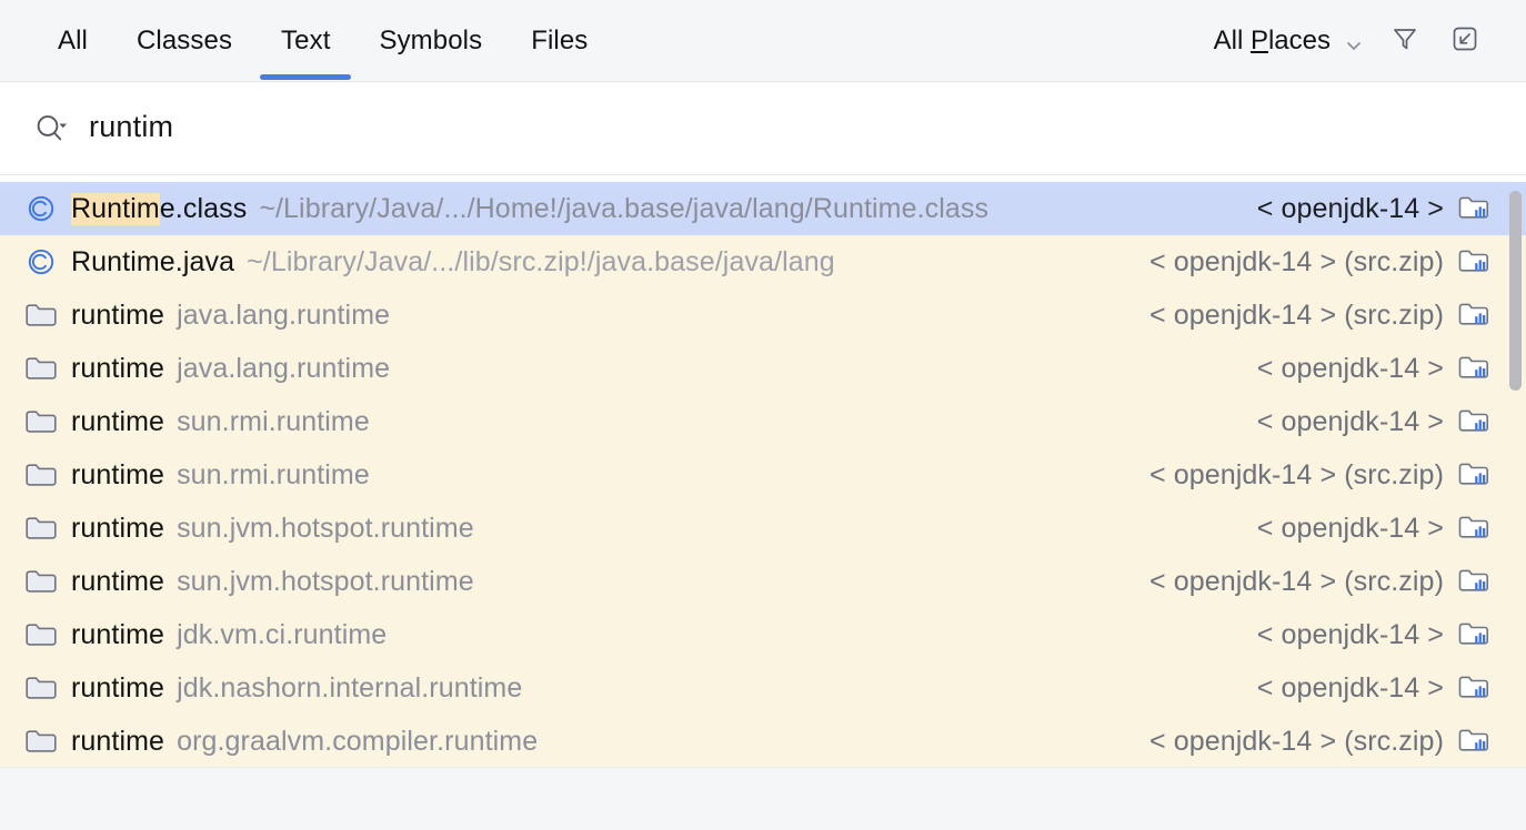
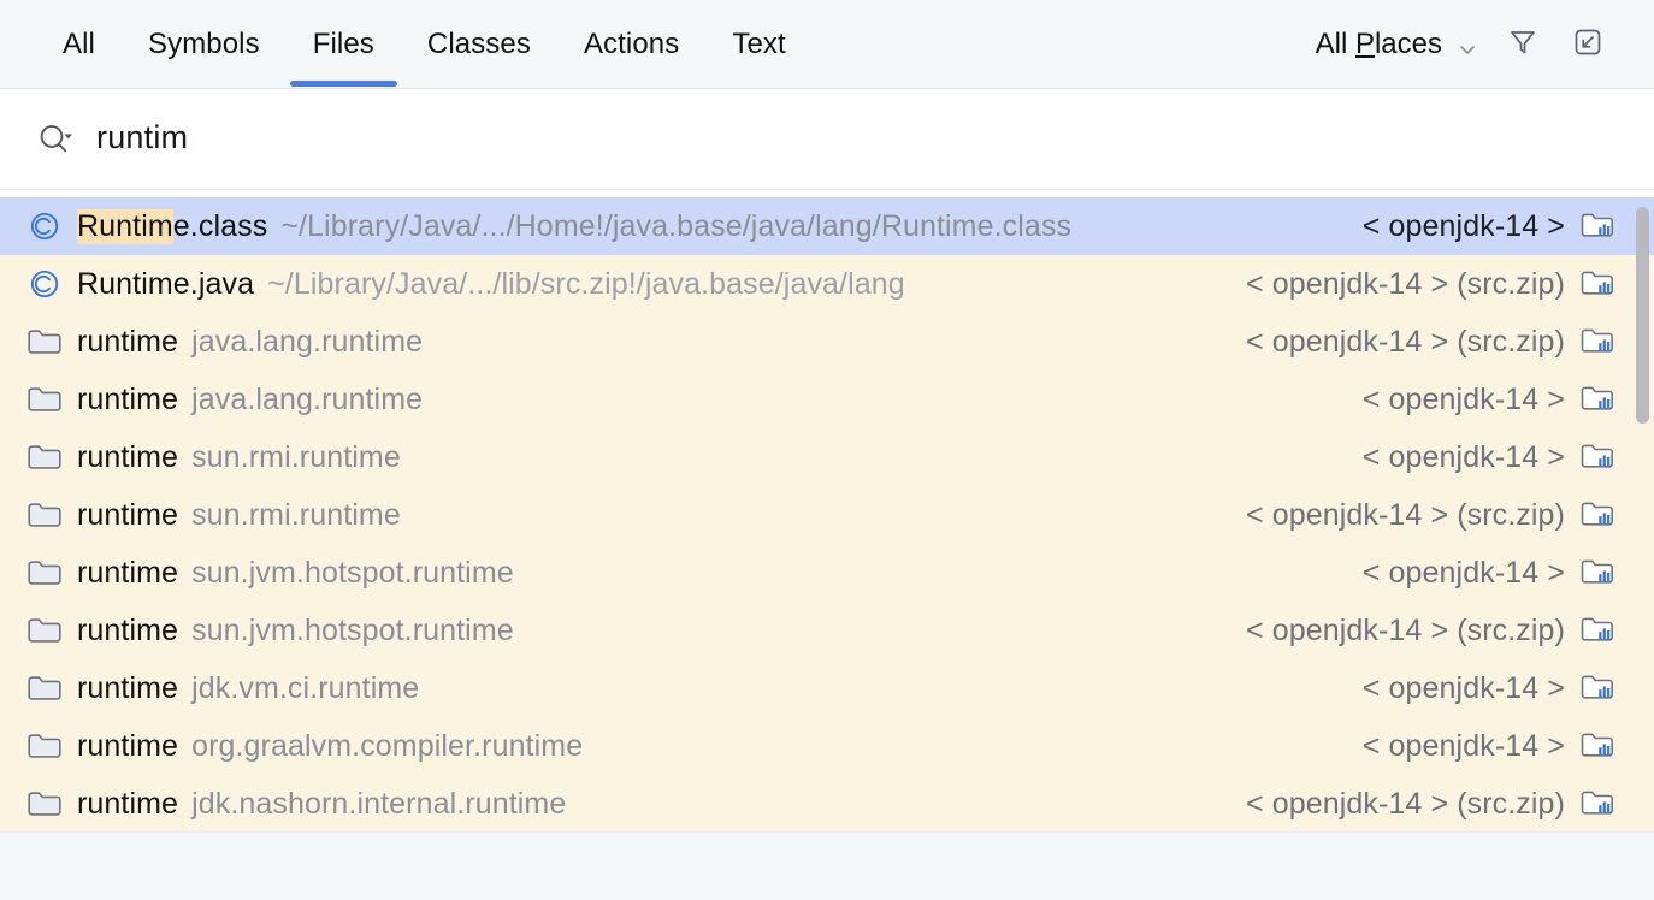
  All
- Classes
+ Symbols
- Text
+ Files
- Symbols
+ Classes
+ Actions
- Files
+ Text
  All Places
  runtim
  Runtime.class
  ~/Library/Java/.../Home!/java.base/java/lang/Runtime.class
  < openjdk-14 >
  Runtime.java
  ~/Library/Java/.../lib/src.zip!/java.base/java/lang
  < openjdk-14 > (src.zip)
  runtime
  java.lang.runtime
  < openjdk-14 > (src.zip)
  runtime
  java.lang.runtime
  < openjdk-14 >
  runtime
  sun.rmi.runtime
  < openjdk-14 >
  runtime
  sun.rmi.runtime
  < openjdk-14 > (src.zip)
  runtime
  sun.jvm.hotspot.runtime
  < openjdk-14 >
  runtime
  sun.jvm.hotspot.runtime
  < openjdk-14 > (src.zip)
  runtime
  jdk.vm.ci.runtime
  < openjdk-14 >
  runtime
- jdk.nashorn.internal.runtime
+ org.graalvm.compiler.runtime
  < openjdk-14 >
  runtime
- org.graalvm.compiler.runtime
+ jdk.nashorn.internal.runtime
  < openjdk-14 > (src.zip)
